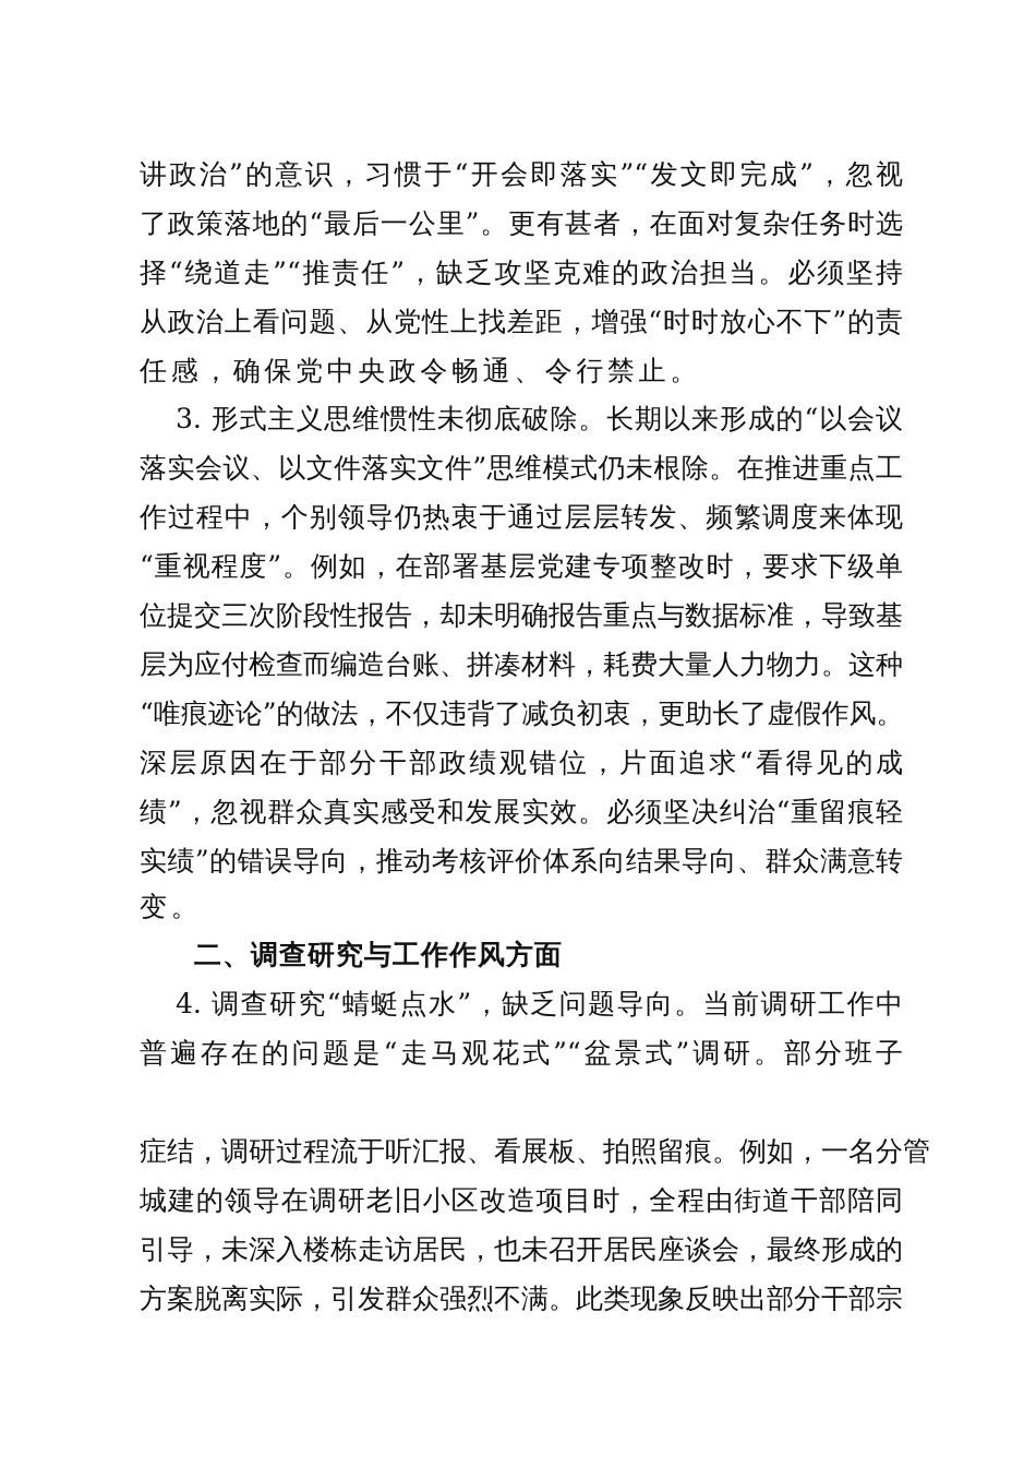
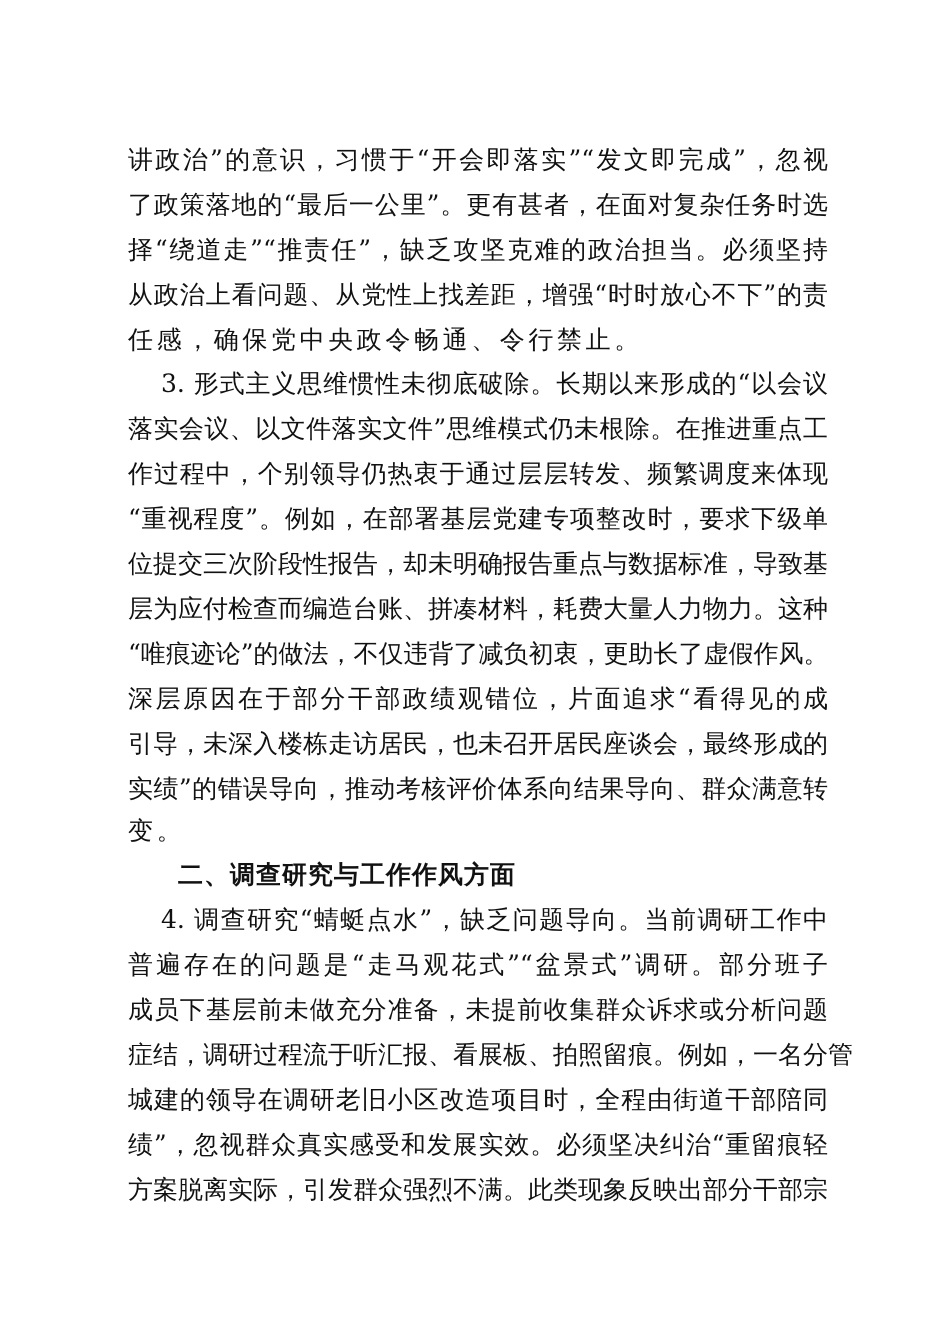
  讲政治”的意识，习惯于“开会即落实”“发文即完成”，忽视
  了政策落地的“最后一公里”。更有甚者，在面对复杂任务时选
  择“绕道走”“推责任”，缺乏攻坚克难的政治担当。必须坚持
  从政治上看问题、从党性上找差距，增强“时时放心不下”的责
  任感，确保党中央政令畅通、令行禁止。
  3. 形式主义思维惯性未彻底破除。长期以来形成的“以会议
  落实会议、以文件落实文件”思维模式仍未根除。在推进重点工
  作过程中，个别领导仍热衷于通过层层转发、频繁调度来体现
  “重视程度”。例如，在部署基层党建专项整改时，要求下级单
  位提交三次阶段性报告，却未明确报告重点与数据标准，导致基
  层为应付检查而编造台账、拼凑材料，耗费大量人力物力。这种
  “唯痕迹论”的做法，不仅违背了减负初衷，更助长了虚假作风。
  深层原因在于部分干部政绩观错位，片面追求“看得见的成
- 绩”，忽视群众真实感受和发展实效。必须坚决纠治“重留痕轻
+ 引导，未深入楼栋走访居民，也未召开居民座谈会，最终形成的
  实绩”的错误导向，推动考核评价体系向结果导向、群众满意转
  变。
  二、调查研究与工作作风方面
  4. 调查研究“蜻蜓点水”，缺乏问题导向。当前调研工作中
  普遍存在的问题是“走马观花式”“盆景式”调研。部分班子
+ 成员下基层前未做充分准备，未提前收集群众诉求或分析问题
  症结，调研过程流于听汇报、看展板、拍照留痕。例如，一名分管
  城建的领导在调研老旧小区改造项目时，全程由街道干部陪同
- 引导，未深入楼栋走访居民，也未召开居民座谈会，最终形成的
+ 绩”，忽视群众真实感受和发展实效。必须坚决纠治“重留痕轻
  方案脱离实际，引发群众强烈不满。此类现象反映出部分干部宗
